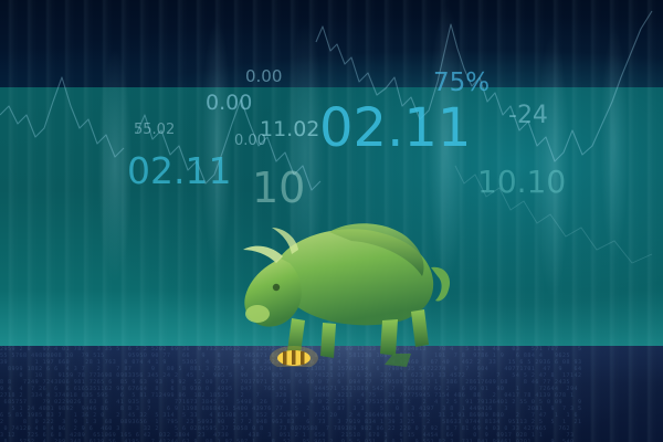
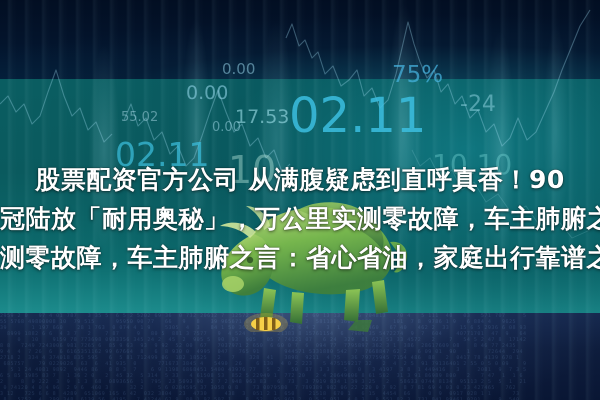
  0.00
  75%
  0.00
  -24
  55.02
- 11.02
+ 17.53
  0.00
  02.11
  02.11
  10
  10.10
+ 股票配资官方公司 从满腹疑虑到直呼真香！90
+ 冠陆放「耐用奥秘」，万公里实测零故障，车主肺腑之
+ 测零故障，车主肺腑之言：省心省油，家庭出行靠谱之
